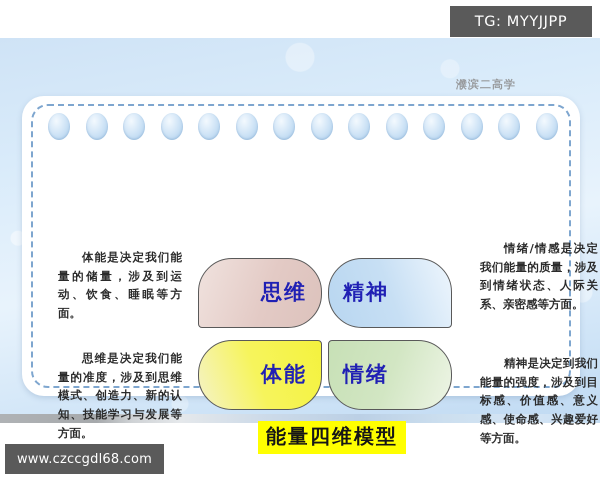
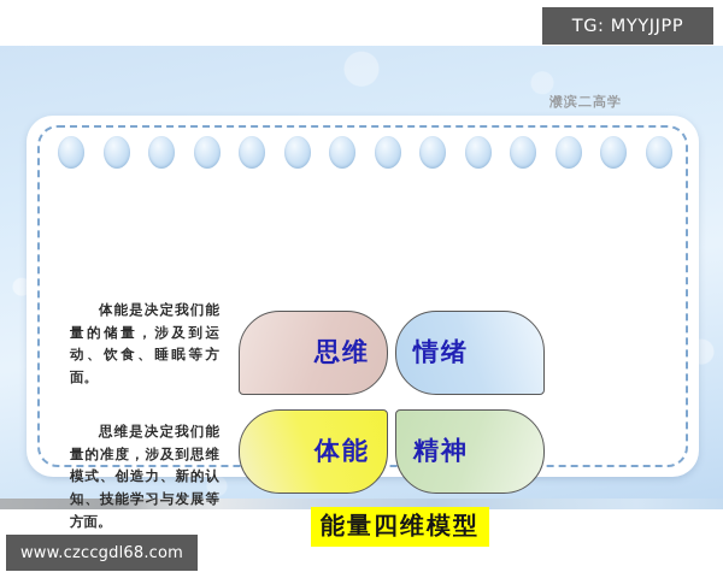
  濮滨二高学
  体能是决定我们能量的储量，涉及到运动、饮食、睡眠等方面。
  思维是决定我们能量的准度，涉及到思维模式、创造力、新的认知、技能学习与发展等方面。
- 情绪/情感是决定我们能量的质量，涉及到情绪状态、人际关系、亲密感等方面。
- 精神是决定到我们能量的强度，涉及到目标感、价值感、意义感、使命感、兴趣爱好等方面。
  思维
- 精神
+ 情绪
  体能
- 情绪
+ 精神
  能量四维模型
  TG: MYYJJPP
  www.czccgdl68.com
